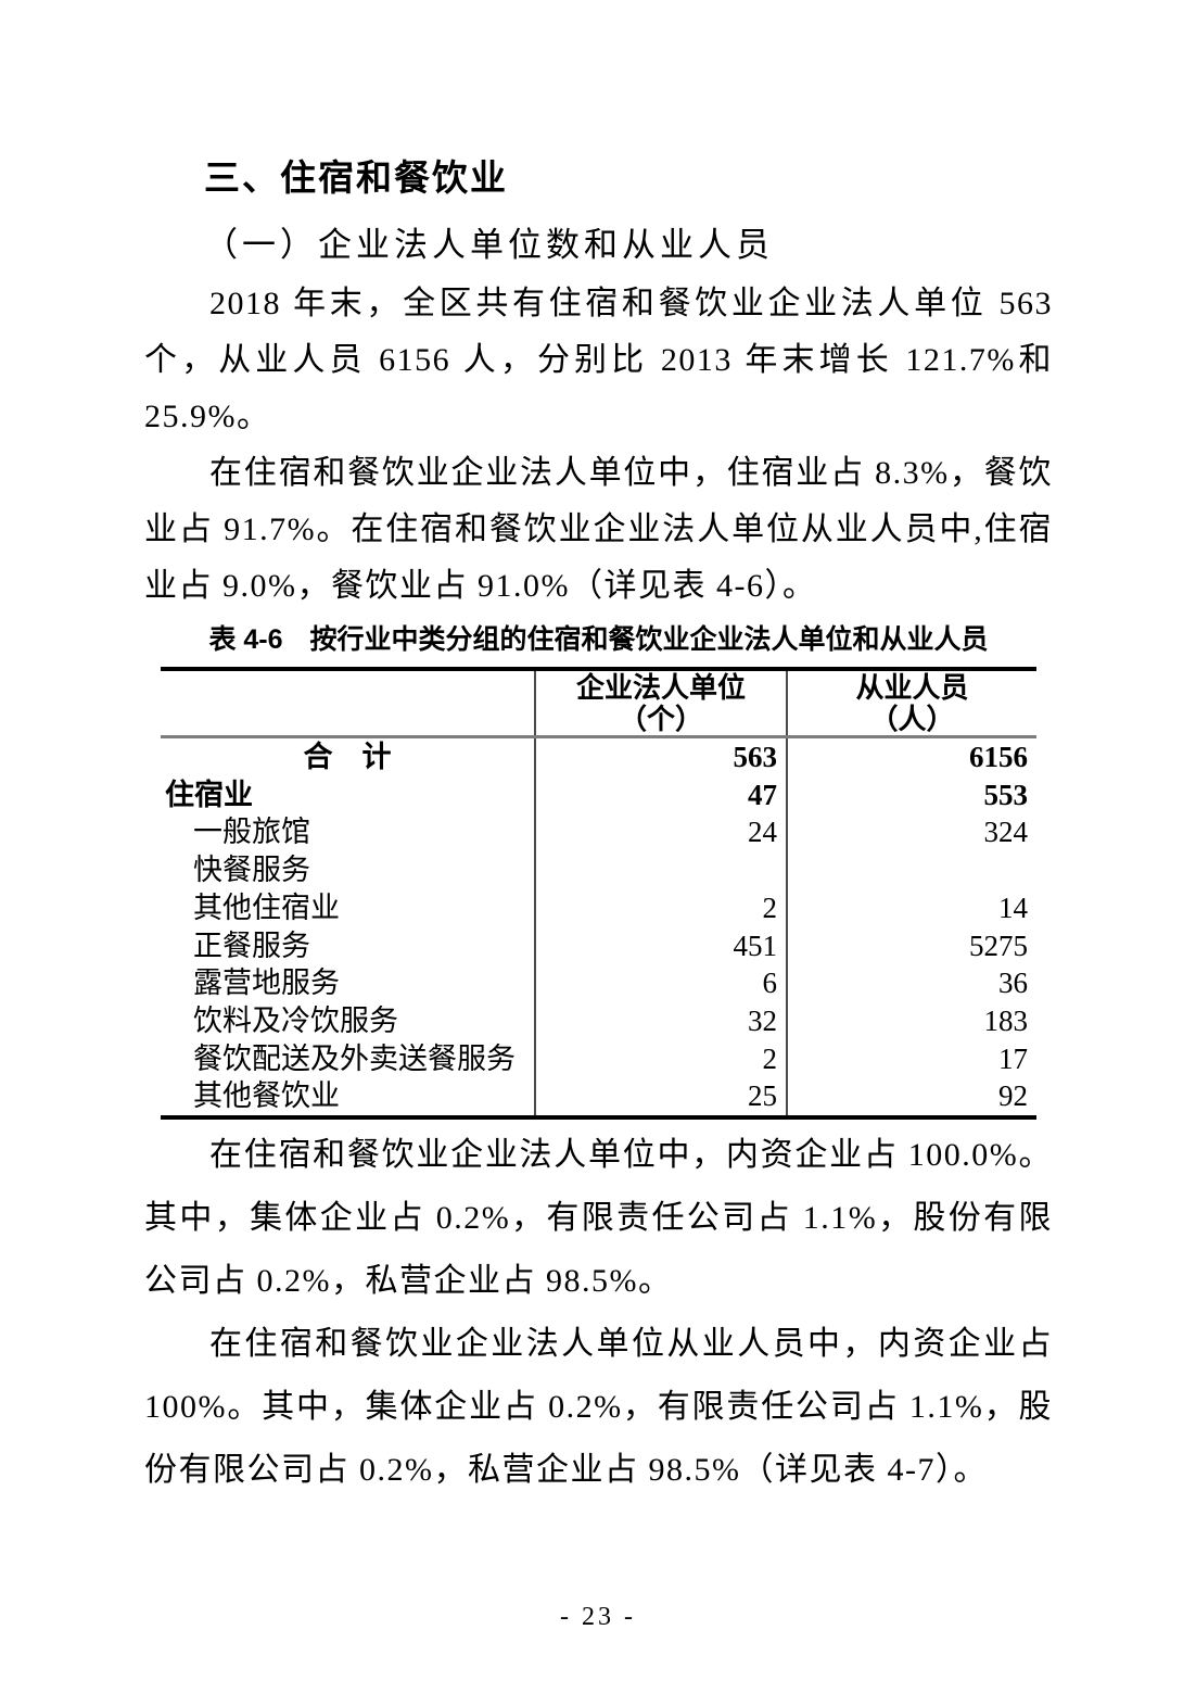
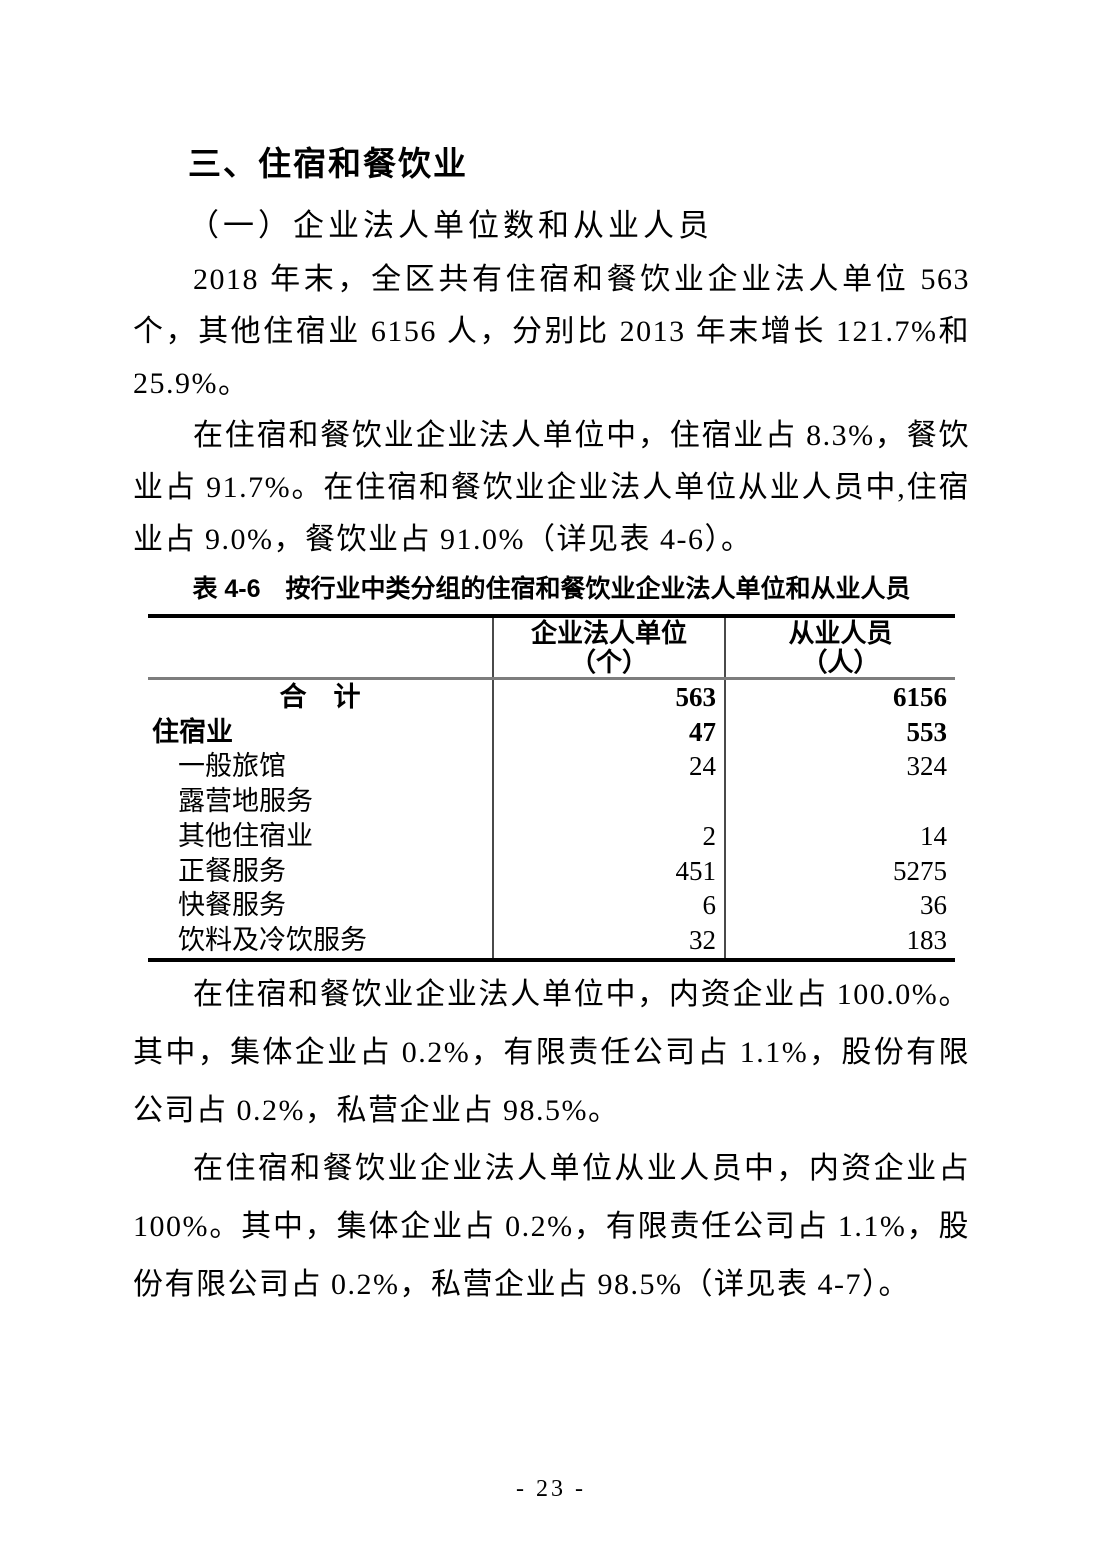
  三、住宿和餐饮业
  （一）企业法人单位数和从业人员
- 2018 年末，全区共有住宿和餐饮业企业法人单位 563 个，从业人员 6156 人，分别比 2013 年末增长 121.7%和 25.9%。
+ 2018 年末，全区共有住宿和餐饮业企业法人单位 563 个，其他住宿业 6156 人，分别比 2013 年末增长 121.7%和 25.9%。
  在住宿和餐饮业企业法人单位中，住宿业占 8.3%，餐饮业占 91.7%。在住宿和餐饮业企业法人单位从业人员中,住宿业占 9.0%，餐饮业占 91.0%（详见表 4-6）。
  表 4-6 按行业中类分组的住宿和餐饮业企业法人单位和从业人员
  	企业法人单位 （个）	从业人员 （人）
  合 计	563	6156
  住宿业	47	553
  一般旅馆	24	324
- 快餐服务
+ 露营地服务
  其他住宿业	2	14
  正餐服务	451	5275
- 露营地服务	6	36
+ 快餐服务	6	36
  饮料及冷饮服务	32	183
- 餐饮配送及外卖送餐服务	2	17
- 其他餐饮业	25	92
  在住宿和餐饮业企业法人单位中，内资企业占 100.0%。其中，集体企业占 0.2%，有限责任公司占 1.1%，股份有限公司占 0.2%，私营企业占 98.5%。
  在住宿和餐饮业企业法人单位从业人员中，内资企业占 100%。其中，集体企业占 0.2%，有限责任公司占 1.1%，股份有限公司占 0.2%，私营企业占 98.5%（详见表 4-7）。
  - 23 -
